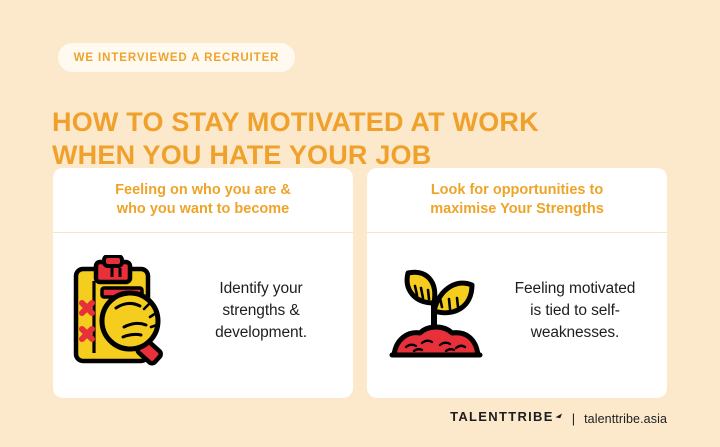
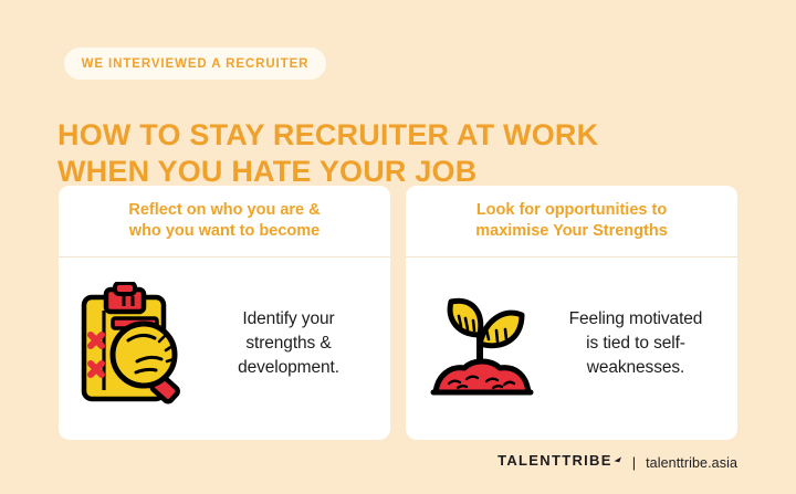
  WE INTERVIEWED A RECRUITER
- HOW TO STAY MOTIVATED AT WORK
+ HOW TO STAY RECRUITER AT WORK
  WHEN YOU HATE YOUR JOB
- Feeling on who you are &
+ Reflect on who you are &
  who you want to become
  Identify your
  strengths &
  development.
  Look for opportunities to
  maximise Your Strengths
  Feeling motivated
  is tied to self-
  weaknesses.
  TALENTTRIBE
  |
  talenttribe.asia
